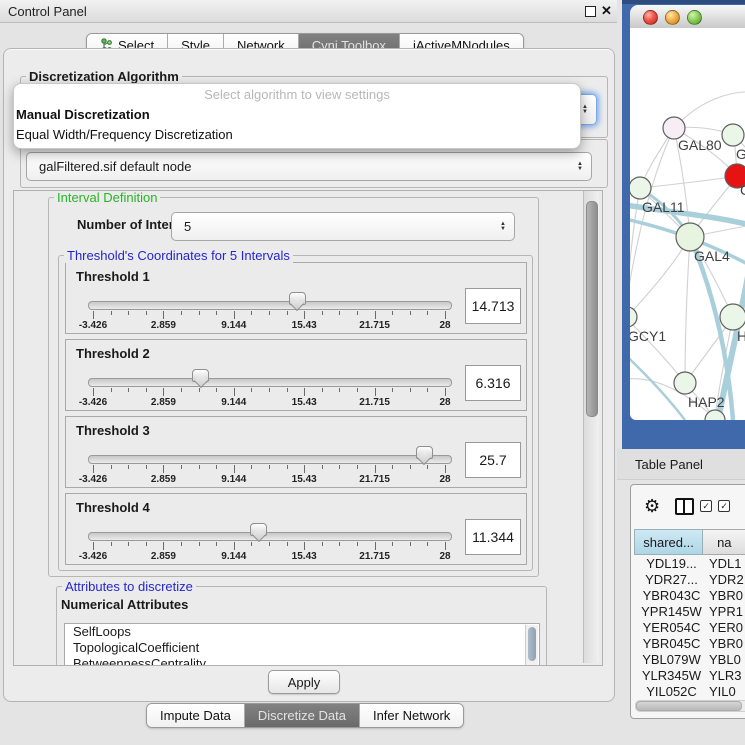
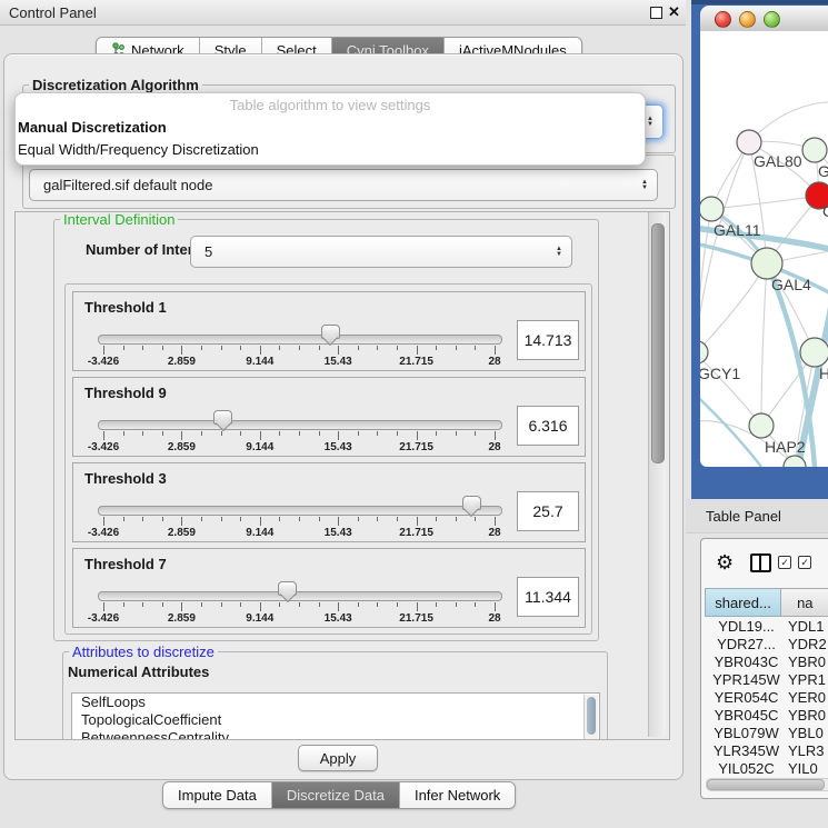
  Control Panel
  ✕
- Select
+ Network
  Style
- Network
+ Select
  Cyni Toolbox
  jActiveMNodules
  Discretization Algorithm
- Select algorithm to view settings
+ Table algorithm to view settings
  Manual Discretization
  Equal Width/Frequency Discretization
  galFiltered.sif default node
  Number of Inte
  5
  Threshold 1
  -3.426
  2.859
  9.144
  15.43
  21.715
  28
  14.713
- Threshold 2
+ Threshold 9
  -3.426
  2.859
  9.144
  15.43
  21.715
  28
  6.316
  Threshold 3
  -3.426
  2.859
  9.144
  15.43
  21.715
  28
  25.7
- Threshold 4
+ Threshold 7
  -3.426
  2.859
  9.144
  15.43
  21.715
  28
  11.344
- Threshold's Coordinates for 5 Intervals
  Interval Definition
  Numerical Attributes
  SelfLoops
  TopologicalCoefficient
  BetweennessCentrality
  Attributes to discretize
  Apply
  Impute Data
  Discretize Data
  Infer Network
  GAL80
  GAL11
  GAL4
  GCY1
  H
  HAP2
  Table Panel
  ⚙
  ✓
  ✓
  shared...
  na
  YDL19...
  YDL1
  YDR27...
  YDR2
  YBR043C
  YBR0
  YPR145W
  YPR1
  YER054C
  YER0
  YBR045C
  YBR0
  YBL079W
  YBL0
  YLR345W
  YLR3
  YIL052C
  YIL0
